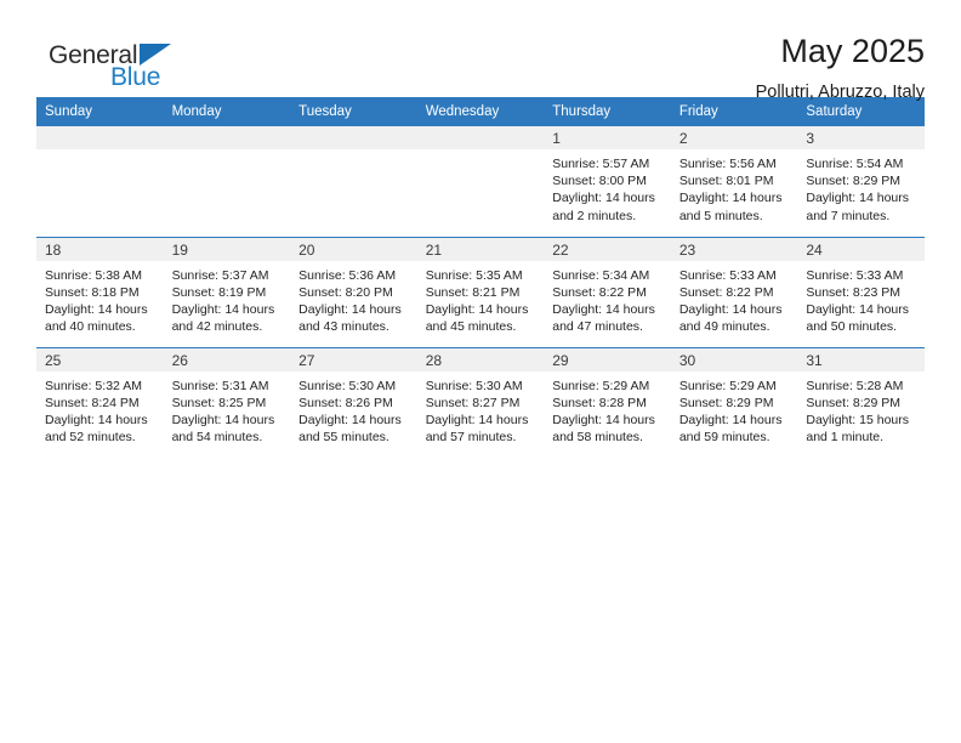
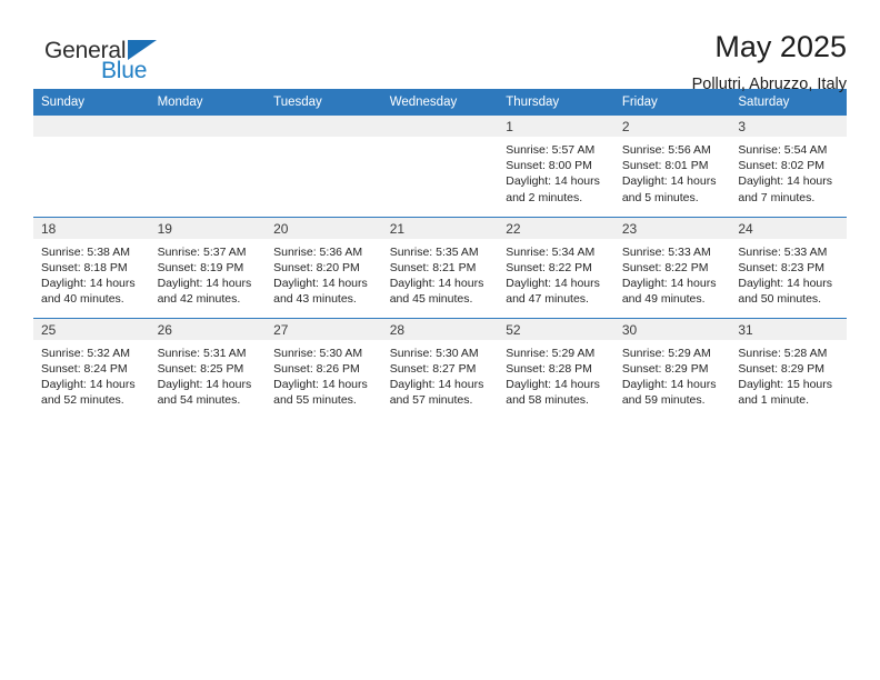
  General
  Blue
  May 2025
  Pollutri, Abruzzo, Italy
  Sunday	Monday	Tuesday	Wednesday	Thursday	Friday	Saturday
- 				1Sunrise: 5:57 AMSunset: 8:00 PMDaylight: 14 hoursand 2 minutes.	2Sunrise: 5:56 AMSunset: 8:01 PMDaylight: 14 hoursand 5 minutes.	3Sunrise: 5:54 AMSunset: 8:29 PMDaylight: 14 hoursand 7 minutes.
+ 				1Sunrise: 5:57 AMSunset: 8:00 PMDaylight: 14 hoursand 2 minutes.	2Sunrise: 5:56 AMSunset: 8:01 PMDaylight: 14 hoursand 5 minutes.	3Sunrise: 5:54 AMSunset: 8:02 PMDaylight: 14 hoursand 7 minutes.
  18Sunrise: 5:38 AMSunset: 8:18 PMDaylight: 14 hoursand 40 minutes.	19Sunrise: 5:37 AMSunset: 8:19 PMDaylight: 14 hoursand 42 minutes.	20Sunrise: 5:36 AMSunset: 8:20 PMDaylight: 14 hoursand 43 minutes.	21Sunrise: 5:35 AMSunset: 8:21 PMDaylight: 14 hoursand 45 minutes.	22Sunrise: 5:34 AMSunset: 8:22 PMDaylight: 14 hoursand 47 minutes.	23Sunrise: 5:33 AMSunset: 8:22 PMDaylight: 14 hoursand 49 minutes.	24Sunrise: 5:33 AMSunset: 8:23 PMDaylight: 14 hoursand 50 minutes.
- 25Sunrise: 5:32 AMSunset: 8:24 PMDaylight: 14 hoursand 52 minutes.	26Sunrise: 5:31 AMSunset: 8:25 PMDaylight: 14 hoursand 54 minutes.	27Sunrise: 5:30 AMSunset: 8:26 PMDaylight: 14 hoursand 55 minutes.	28Sunrise: 5:30 AMSunset: 8:27 PMDaylight: 14 hoursand 57 minutes.	29Sunrise: 5:29 AMSunset: 8:28 PMDaylight: 14 hoursand 58 minutes.	30Sunrise: 5:29 AMSunset: 8:29 PMDaylight: 14 hoursand 59 minutes.	31Sunrise: 5:28 AMSunset: 8:29 PMDaylight: 15 hoursand 1 minute.
+ 25Sunrise: 5:32 AMSunset: 8:24 PMDaylight: 14 hoursand 52 minutes.	26Sunrise: 5:31 AMSunset: 8:25 PMDaylight: 14 hoursand 54 minutes.	27Sunrise: 5:30 AMSunset: 8:26 PMDaylight: 14 hoursand 55 minutes.	28Sunrise: 5:30 AMSunset: 8:27 PMDaylight: 14 hoursand 57 minutes.	52Sunrise: 5:29 AMSunset: 8:28 PMDaylight: 14 hoursand 58 minutes.	30Sunrise: 5:29 AMSunset: 8:29 PMDaylight: 14 hoursand 59 minutes.	31Sunrise: 5:28 AMSunset: 8:29 PMDaylight: 15 hoursand 1 minute.
